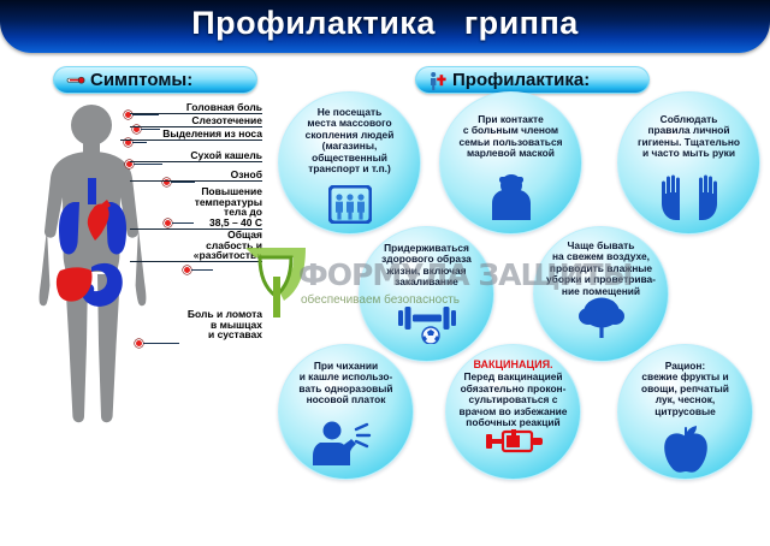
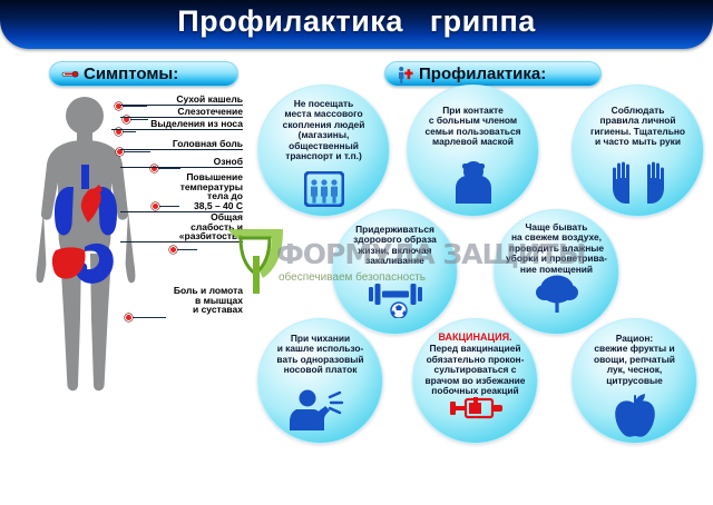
  Профилактика гриппа
  Симптомы:
  Профилактика:
- Головная боль
+ Сухой кашель
  Слезотечение
  Выделения из носа
- Сухой кашель
+ Головная боль
  Озноб
  Повышение
  температуры
  тела до
  38,5 – 40 С
  Общая
  слабость и
  «разбитость»
  Боль и ломота
  в мышцах
  и суставах
  Не посещать
  места массового
  скопления людей
  (магазины,
  общественный
  транспорт и т.п.)
  При контакте
  с больным членом
  семьи пользоваться
  марлевой маской
  Соблюдать
  правила личной
  гигиены. Тщательно
  и часто мыть руки
  Придерживаться
  здорового образа
  жизни, включая
  закаливание
  Чаще бывать
  на свежем воздухе,
  проводить влажные
  уборки и проветрива-
  ние помещений
  При чихании
  и кашле использо-
  вать одноразовый
  носовой платок
  ВАКЦИНАЦИЯ.
  Перед вакцинацией
  обязательно прокон-
  сультироваться с
  врачом во избежание
  побочных реакций
  Рацион:
  свежие фрукты и
  овощи, репчатый
  лук, чеснок,
  цитрусовые
  ФОРМУЛА ЗАЩИТЫ
  обеспечиваем безопасность
